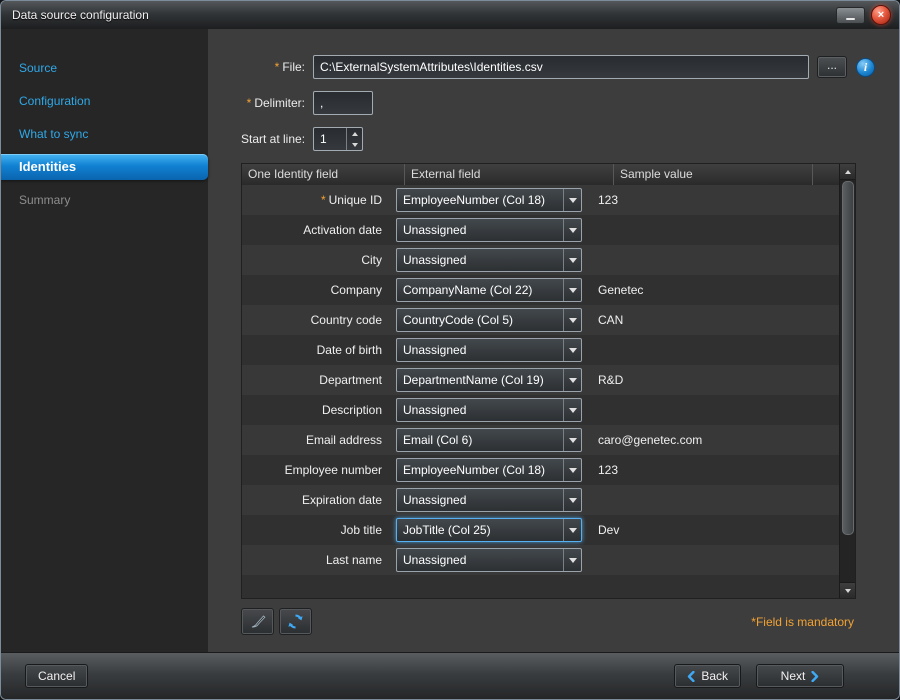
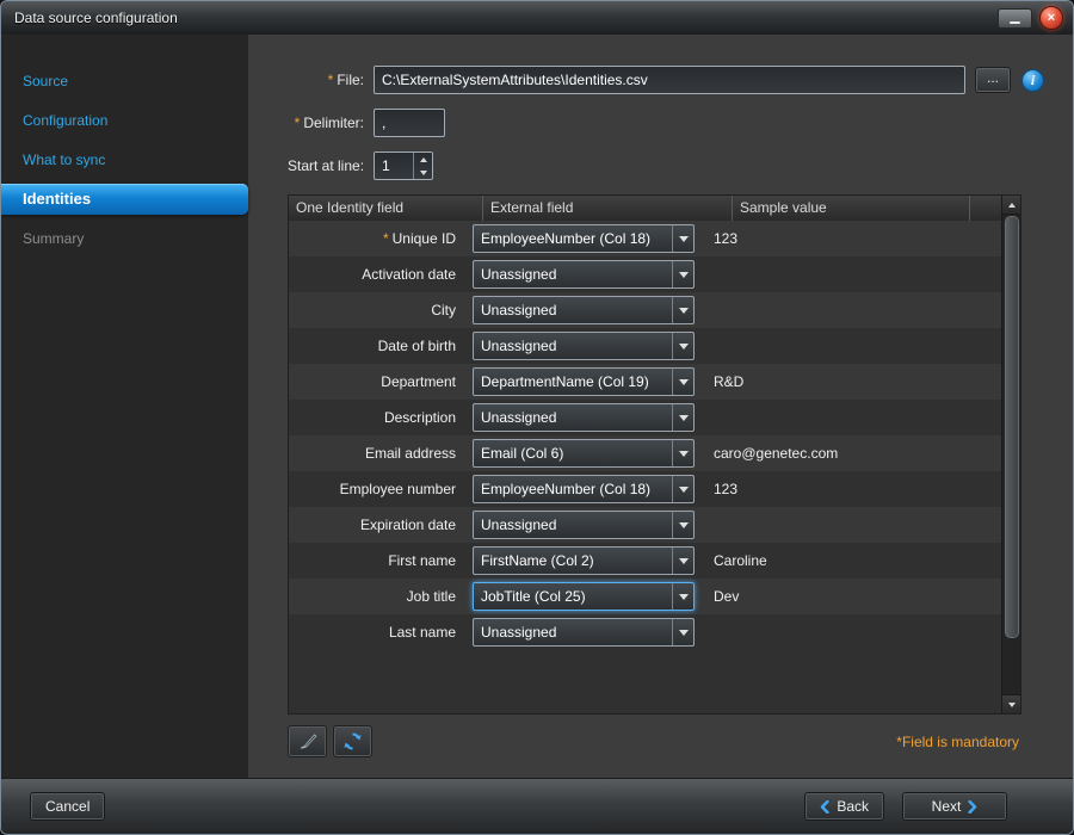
  Data source configuration
  ×
  Source
  Configuration
  What to sync
  Identities
  Summary
  * File:
  C:\ExternalSystemAttributes\Identities.csv
  ...
  i
  * Delimiter:
  ,
  Start at line:
  1
  One Identity field
  External field
  Sample value
  * Unique ID
  EmployeeNumber (Col 18)
  123
  Activation date
  Unassigned
  City
  Unassigned
- Company
- CompanyName (Col 22)
- Genetec
- Country code
- CountryCode (Col 5)
- CAN
  Date of birth
  Unassigned
  Department
  DepartmentName (Col 19)
  R&D
  Description
  Unassigned
  Email address
  Email (Col 6)
  caro@genetec.com
  Employee number
  EmployeeNumber (Col 18)
  123
  Expiration date
  Unassigned
+ First name
+ FirstName (Col 2)
+ Caroline
  Job title
  JobTitle (Col 25)
  Dev
  Last name
  Unassigned
  *Field is mandatory
  Cancel
  Back
  Next
